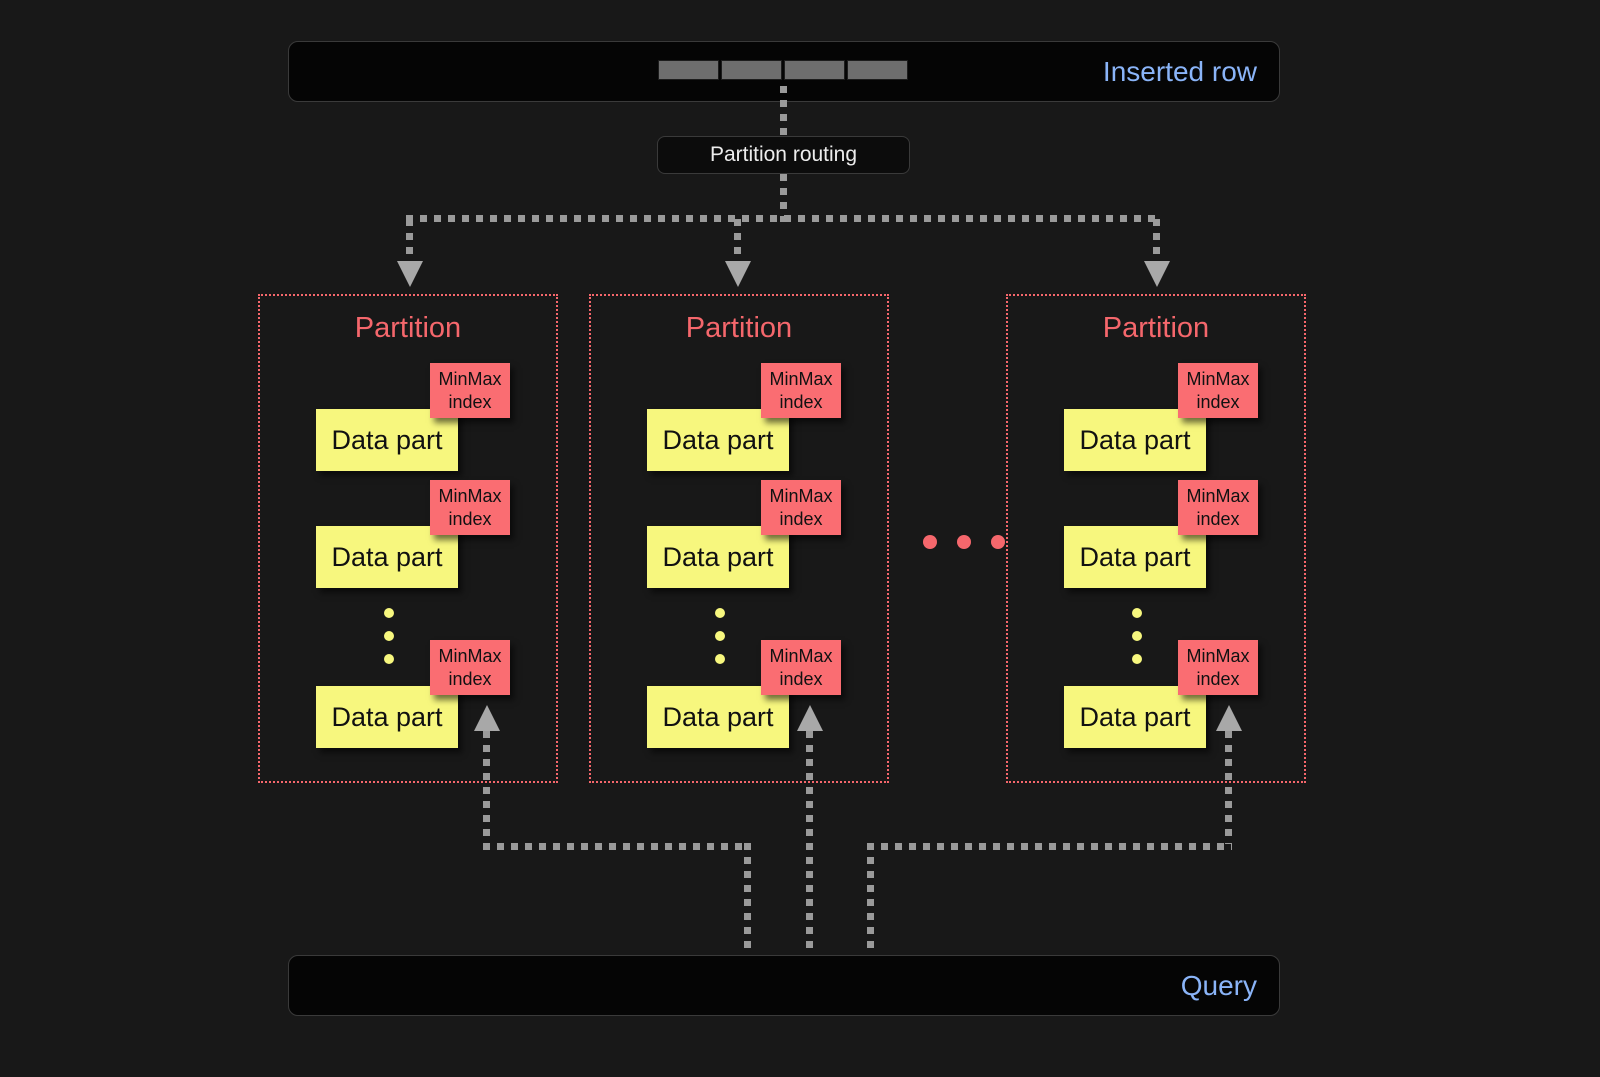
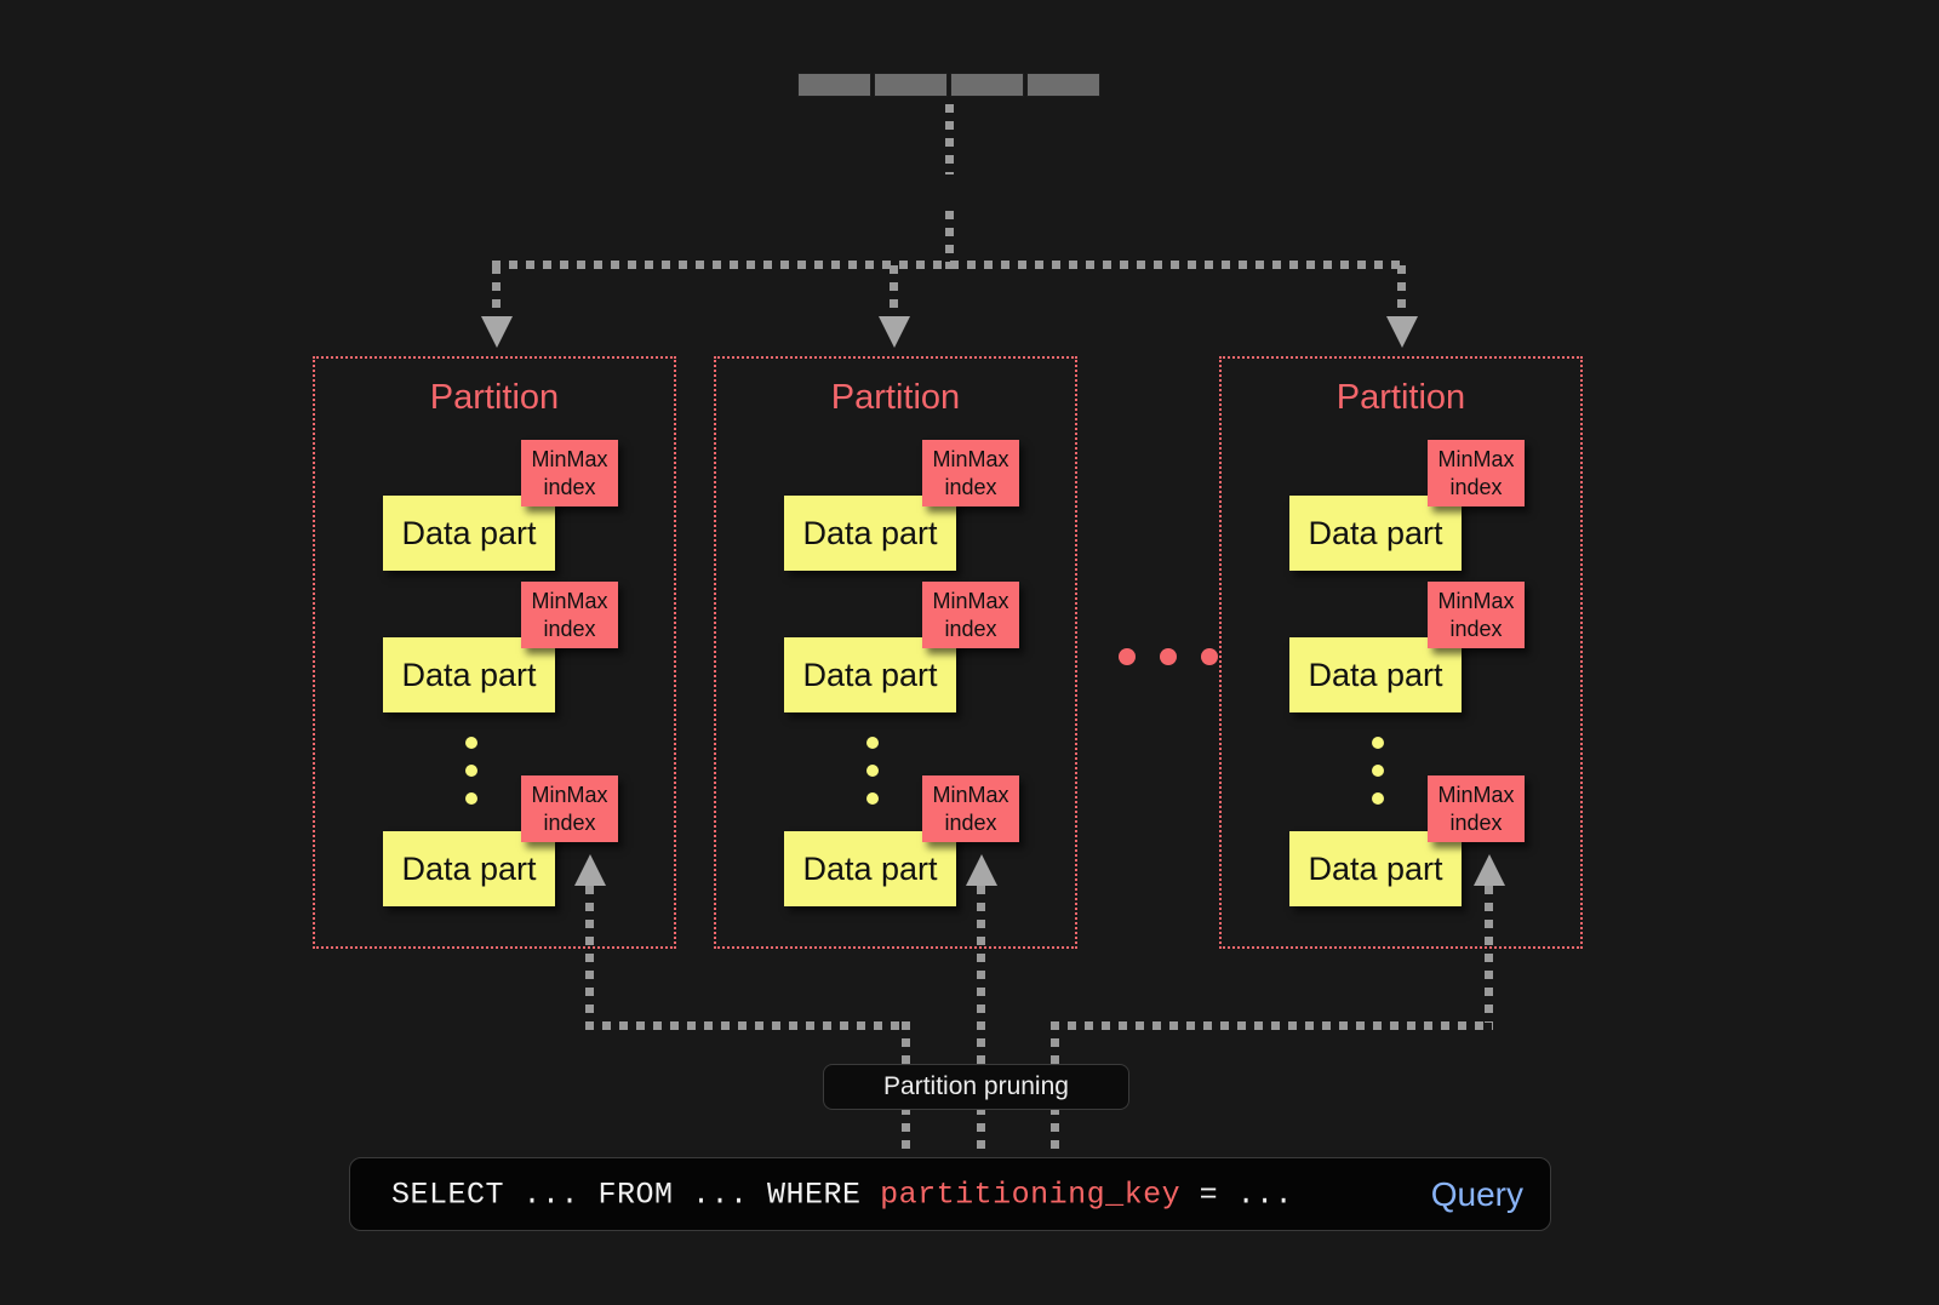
- Inserted row
- Partition routing
  Partition
  Data part
  MinMax
  index
  Data part
  MinMax
  index
  Data part
  MinMax
  index
  Partition
  Data part
  MinMax
  index
  Data part
  MinMax
  index
  Data part
  MinMax
  index
  Partition
  Data part
  MinMax
  index
  Data part
  MinMax
  index
  Data part
  MinMax
  index
+ Partition pruning
+ SELECT ... FROM ... WHERE partitioning_key = ...
  Query
